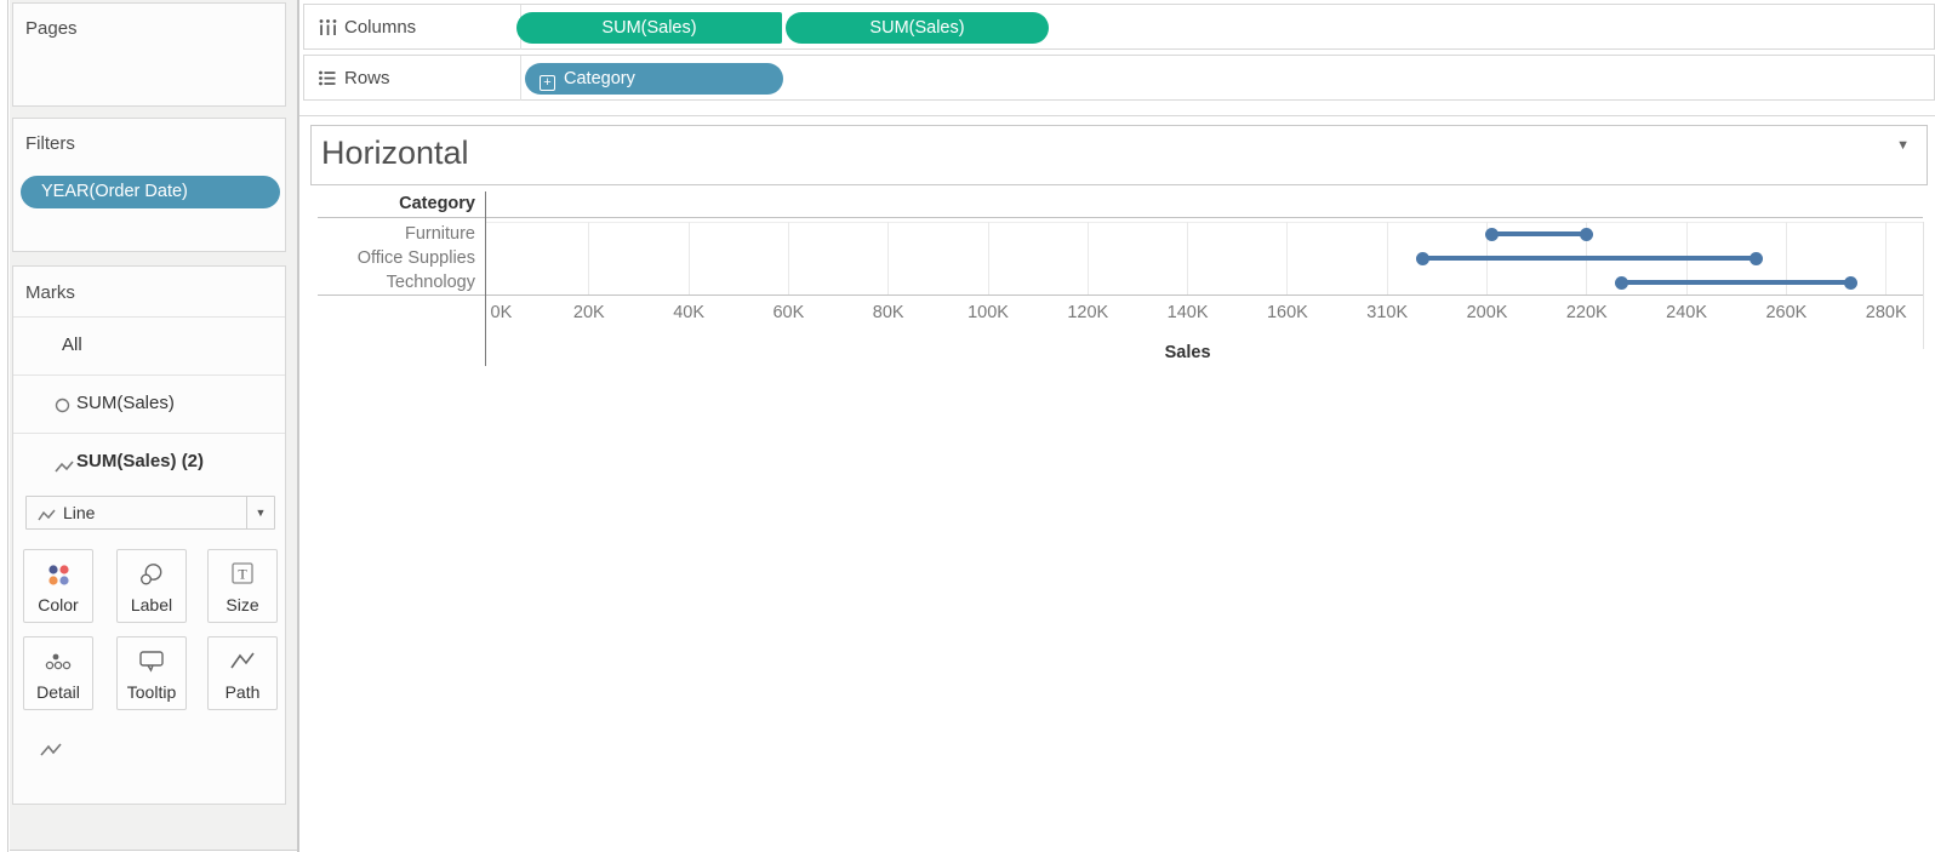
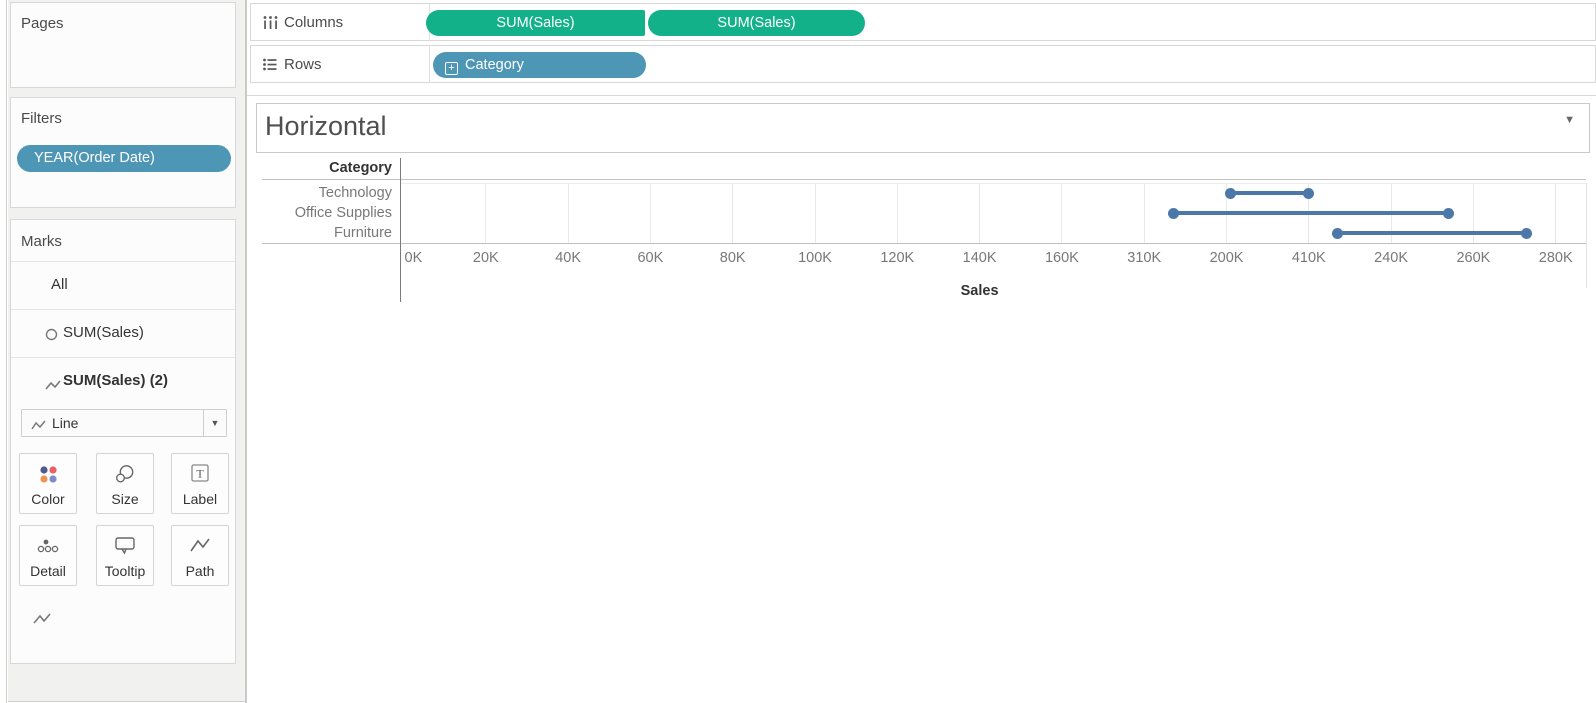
  Pages
  Filters
  YEAR(Order Date)
  Marks
  All
  SUM(Sales)
  SUM(Sales) (2)
  Line
  ▼
  Color
- Label
+ Size
  T
- Size
+ Label
  Detail
  Tooltip
  Path
  Columns
  SUM(Sales)
  SUM(Sales)
  Rows
  + Category
  Horizontal
  ▼
  Category
- Furniture
+ Technology
  Office Supplies
- Technology
+ Furniture
  0K
  20K
  40K
  60K
  80K
  100K
  120K
  140K
  160K
  310K
  200K
- 220K
+ 410K
  240K
  260K
  280K
  Sales
